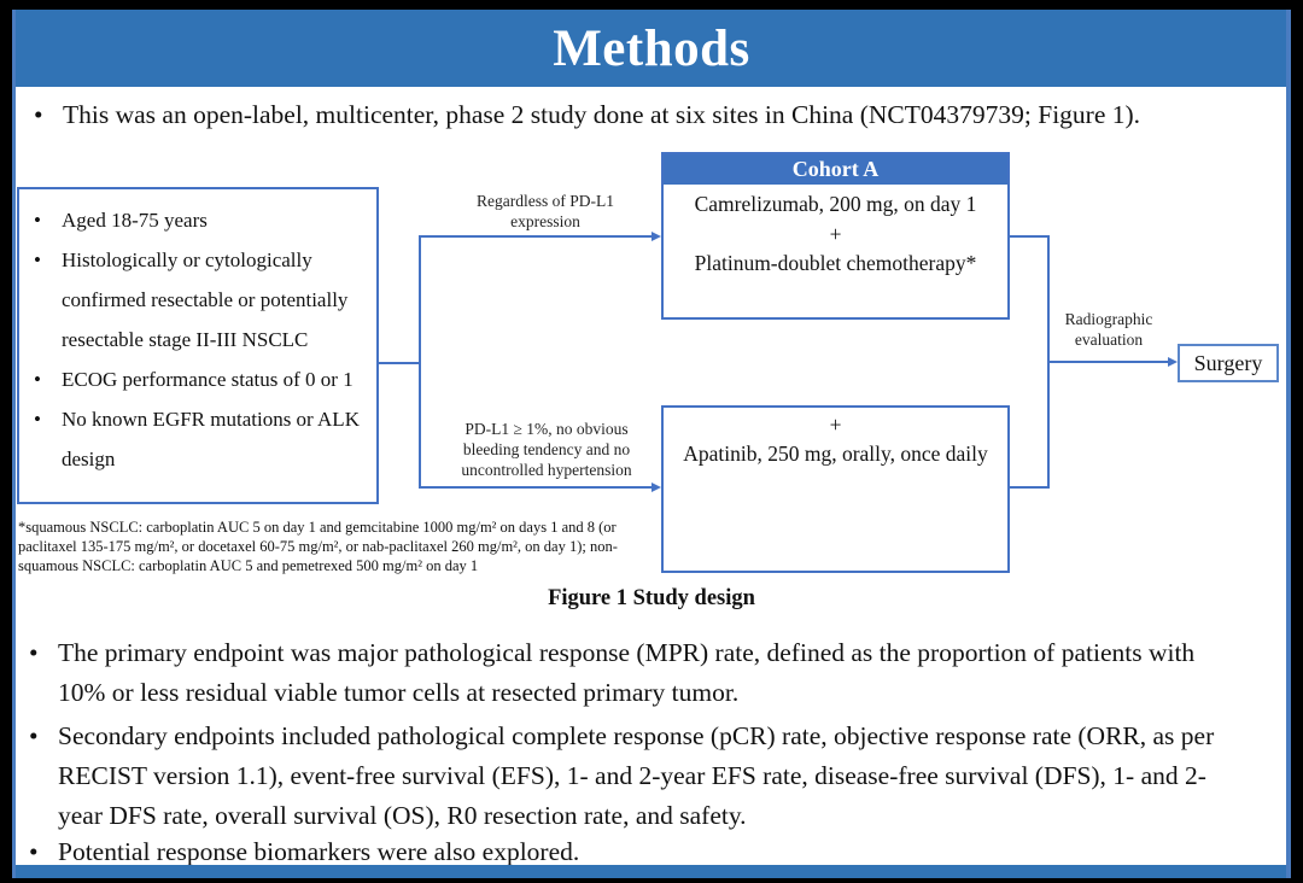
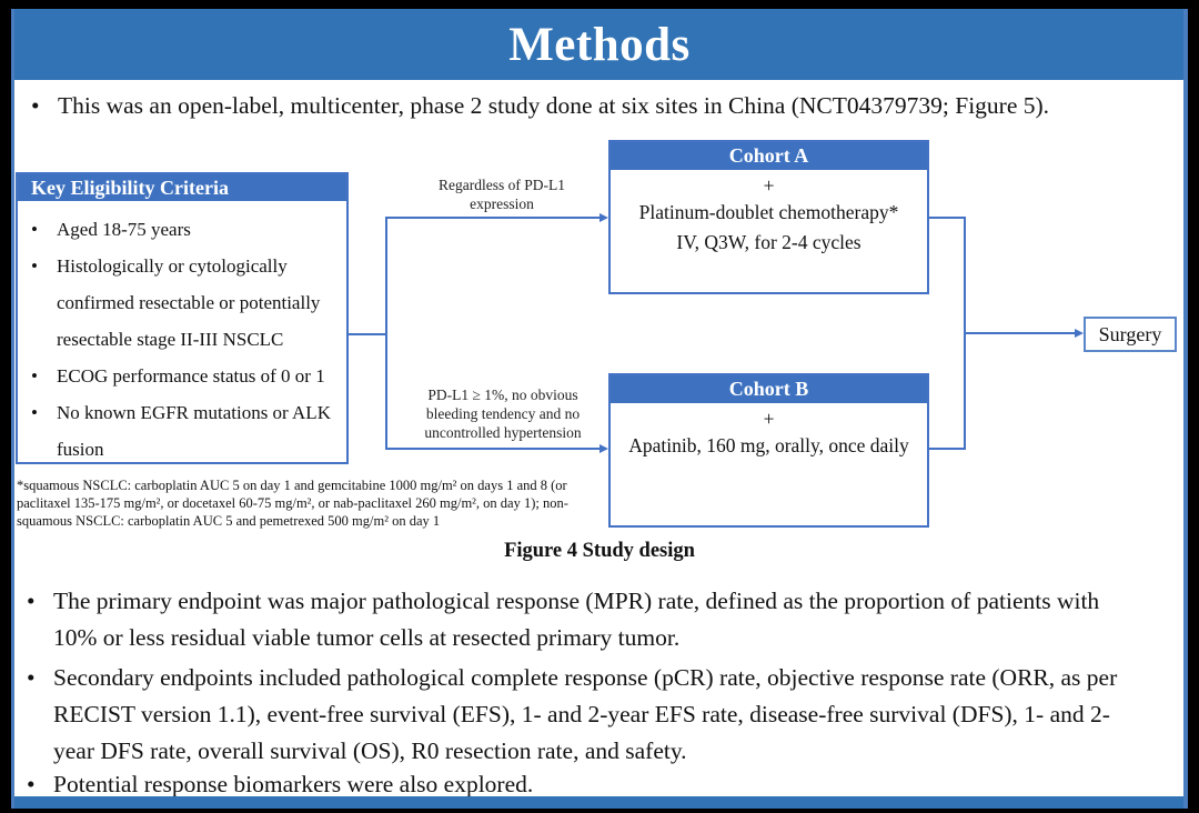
  Methods
  •
- This was an open-label, multicenter, phase 2 study done at six sites in China (NCT04379739; Figure 1).
+ This was an open-label, multicenter, phase 2 study done at six sites in China (NCT04379739; Figure 5).
+ Key Eligibility Criteria
  •
  Aged 18-75 years
  •
  Histologically or cytologically confirmed resectable or potentially resectable stage II-III NSCLC
  •
  ECOG performance status of 0 or 1
  •
- No known EGFR mutations or ALK design
+ No known EGFR mutations or ALK fusion
  Regardless of PD-L1 expression
  PD-L1 ≥ 1%, no obvious bleeding tendency and no uncontrolled hypertension
- Radiographic evaluation
  Cohort A
- Camrelizumab, 200 mg, on day 1
  +
  Platinum-doublet chemotherapy*
+ IV, Q3W, for 2-4 cycles
+ Cohort B
  +
- Apatinib, 250 mg, orally, once daily
+ Apatinib, 160 mg, orally, once daily
  Surgery
  *squamous NSCLC: carboplatin AUC 5 on day 1 and gemcitabine 1000 mg/m² on days 1 and 8 (or paclitaxel 135-175 mg/m², or docetaxel 60-75 mg/m², or nab-paclitaxel 260 mg/m², on day 1); non-squamous NSCLC: carboplatin AUC 5 and pemetrexed 500 mg/m² on day 1
- Figure 1 Study design
+ Figure 4 Study design
  •
  The primary endpoint was major pathological response (MPR) rate, defined as the proportion of patients with 10% or less residual viable tumor cells at resected primary tumor.
  •
  Secondary endpoints included pathological complete response (pCR) rate, objective response rate (ORR, as per RECIST version 1.1), event-free survival (EFS), 1- and 2-year EFS rate, disease-free survival (DFS), 1- and 2-year DFS rate, overall survival (OS), R0 resection rate, and safety.
  •
  Potential response biomarkers were also explored.
